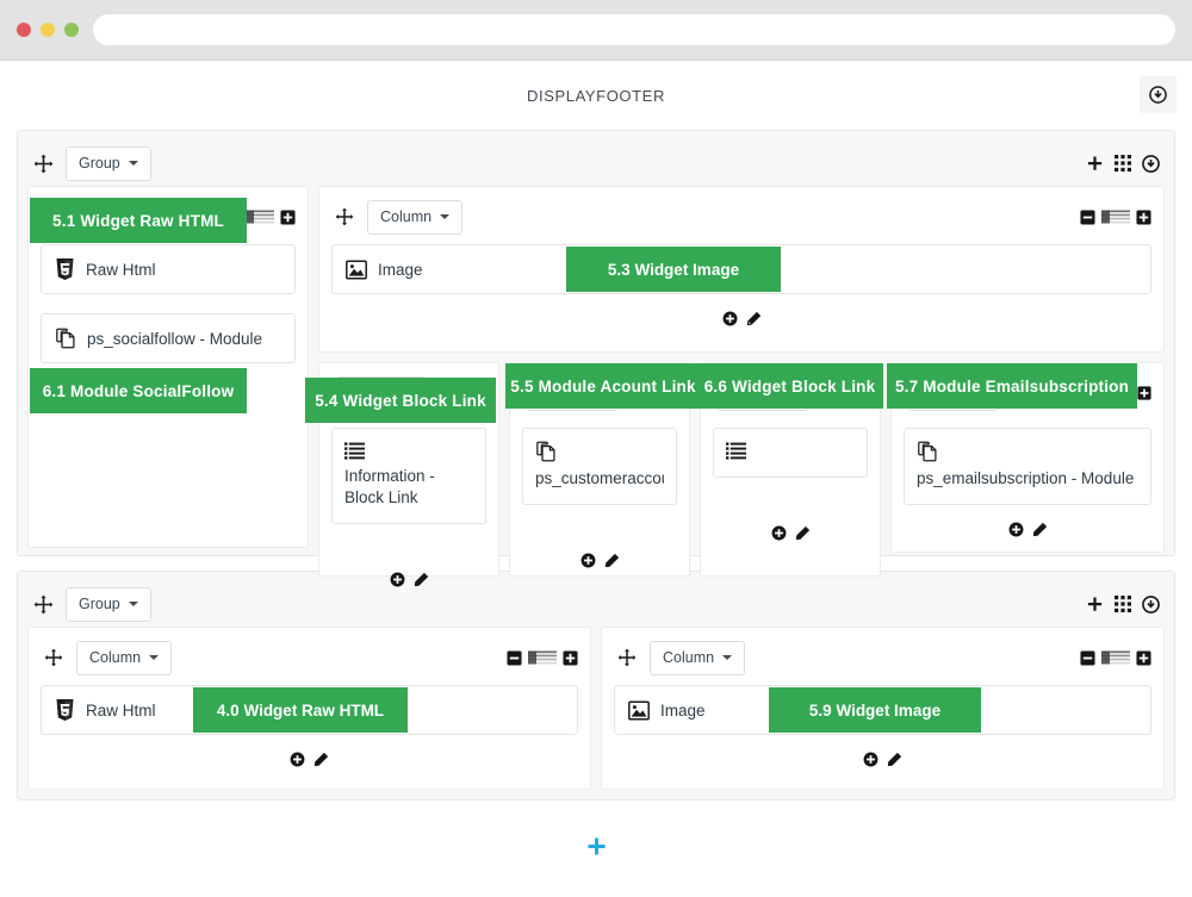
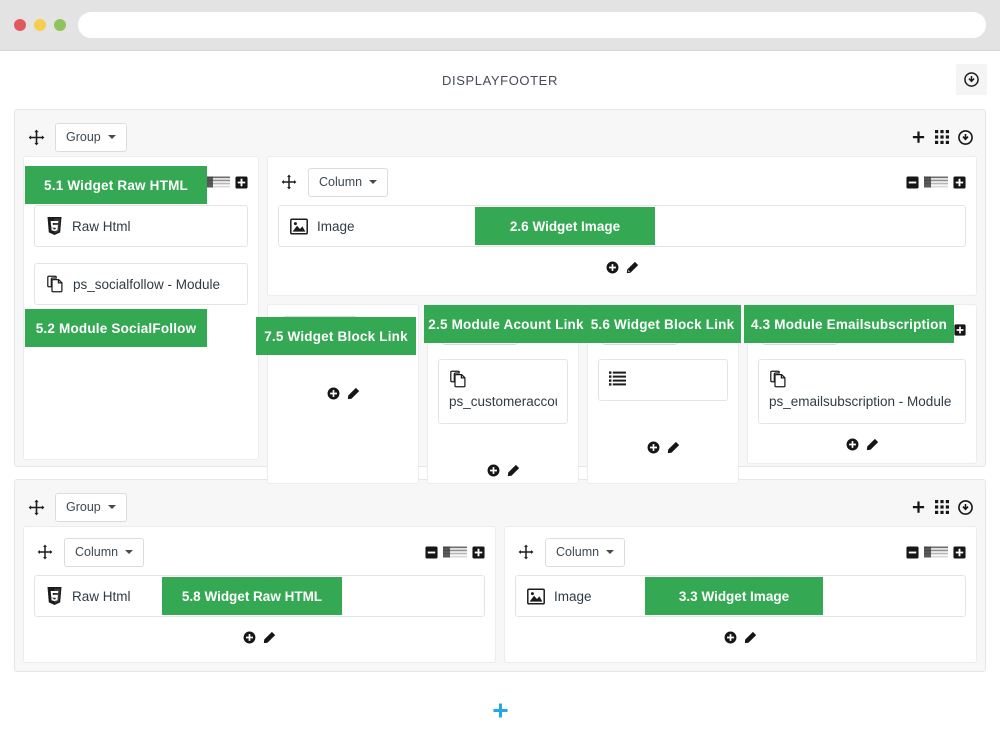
  DISPLAYFOOTER
  Group
  Raw Html
  ps_socialfollow - Module
  5.1 Widget Raw HTML
- 6.1 Module SocialFollow
+ 5.2 Module SocialFollow
  Column
  Image
- 5.3 Widget Image
+ 2.6 Widget Image
- Information - Block Link
- 5.4 Widget Block Link
+ 7.5 Widget Block Link
- 5.5 Module Acount Link
+ 2.5 Module Acount Link
- 6.6 Widget Block Link
+ 5.6 Widget Block Link
  ps_emailsubscription - Module
- 5.7 Module Emailsubscription
+ 4.3 Module Emailsubscription
  Group
  Column
  Raw Html
- 4.0 Widget Raw HTML
+ 5.8 Widget Raw HTML
  Column
  Image
- 5.9 Widget Image
+ 3.3 Widget Image
